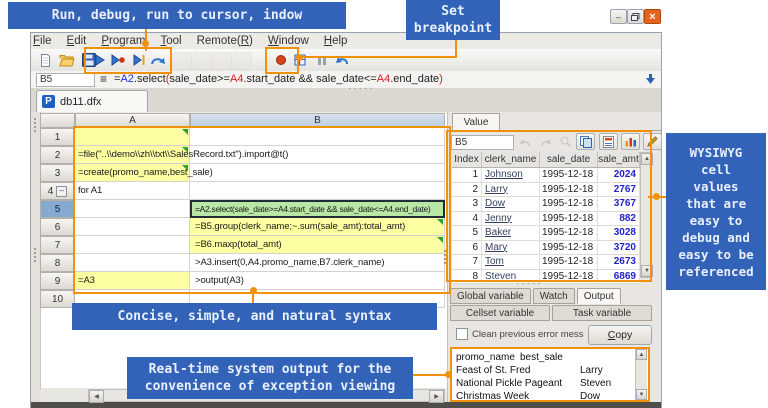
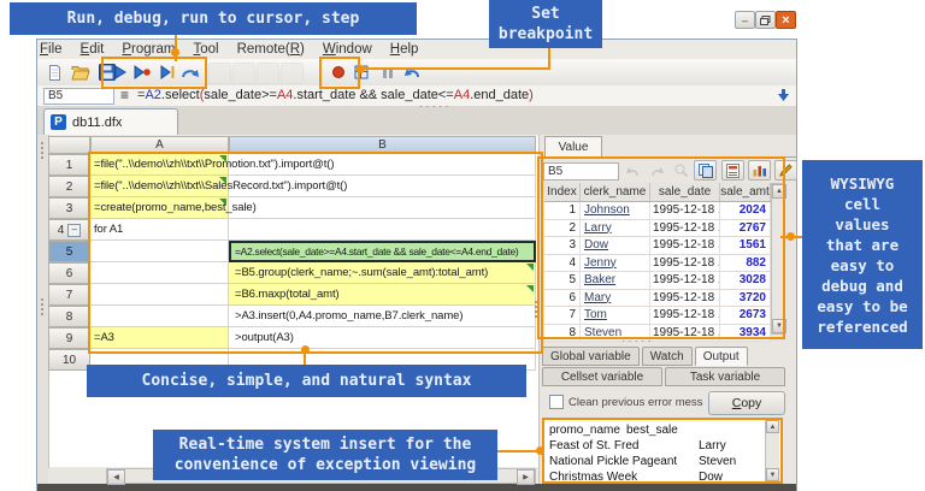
- Run, debug, run to cursor, indow
+ Run, debug, run to cursor, step
  Set breakpoint
  WYSIWYG cell values that are easy to debug and easy to be referenced
  Concise, simple, and natural syntax
- Real-time system output for the convenience of exception viewing
+ Real-time system insert for the convenience of exception viewing
  File
  Edit
  Program
  Tool
  Remote(R)
  Window
  Help
  B5
  ≡
  =A2.select(sale_date>=A4.start_date && sale_date<=A4.end_date)
  P
  db11.dfx
  ·····
  –
  ×
  A
  B
  1
+ =file("..\\demo\\zh\\txt\\Promotion.txt").import@t()
  2
  =file("..\\demo\\zh\\txt\\SalesRecord.txt").import@t()
  3
  =create(promo_name,best_sale)
  4
  –
  for A1
  5
  =A2.select(sale_date>=A4.start_date && sale_date<=A4.end_date)
  6
  =B5.group(clerk_name;~.sum(sale_amt):total_amt)
  7
  =B6.maxp(total_amt)
  8
  >A3.insert(0,A4.promo_name,B7.clerk_name)
  9
  =A3
  >output(A3)
  10
  Value
  B5
  Index
  clerk_name
  sale_date
  sale_amt
  1
  Johnson
  1995-12-18 .
  2024
  2
  Larry
  1995-12-18 .
  2767
  3
  Dow
  1995-12-18 .
- 3767
+ 1561
  4
  Jenny
  1995-12-18 .
  882
  5
  Baker
  1995-12-18 .
  3028
  6
  Mary
  1995-12-18 .
  3720
  7
  Tom
  1995-12-18 .
  2673
  8
  Steven
  1995-12-18 .
- 6869
+ 3934
  ·····
  Global variable
  Watch
  Output
  Cellset variable
  Task variable
  Clean previous error mess
  C
  opy
  promo_name
  best_sale
  Feast of St. Fred
  Larry
  National Pickle Pageant
  Steven
  Christmas Week
  Dow
